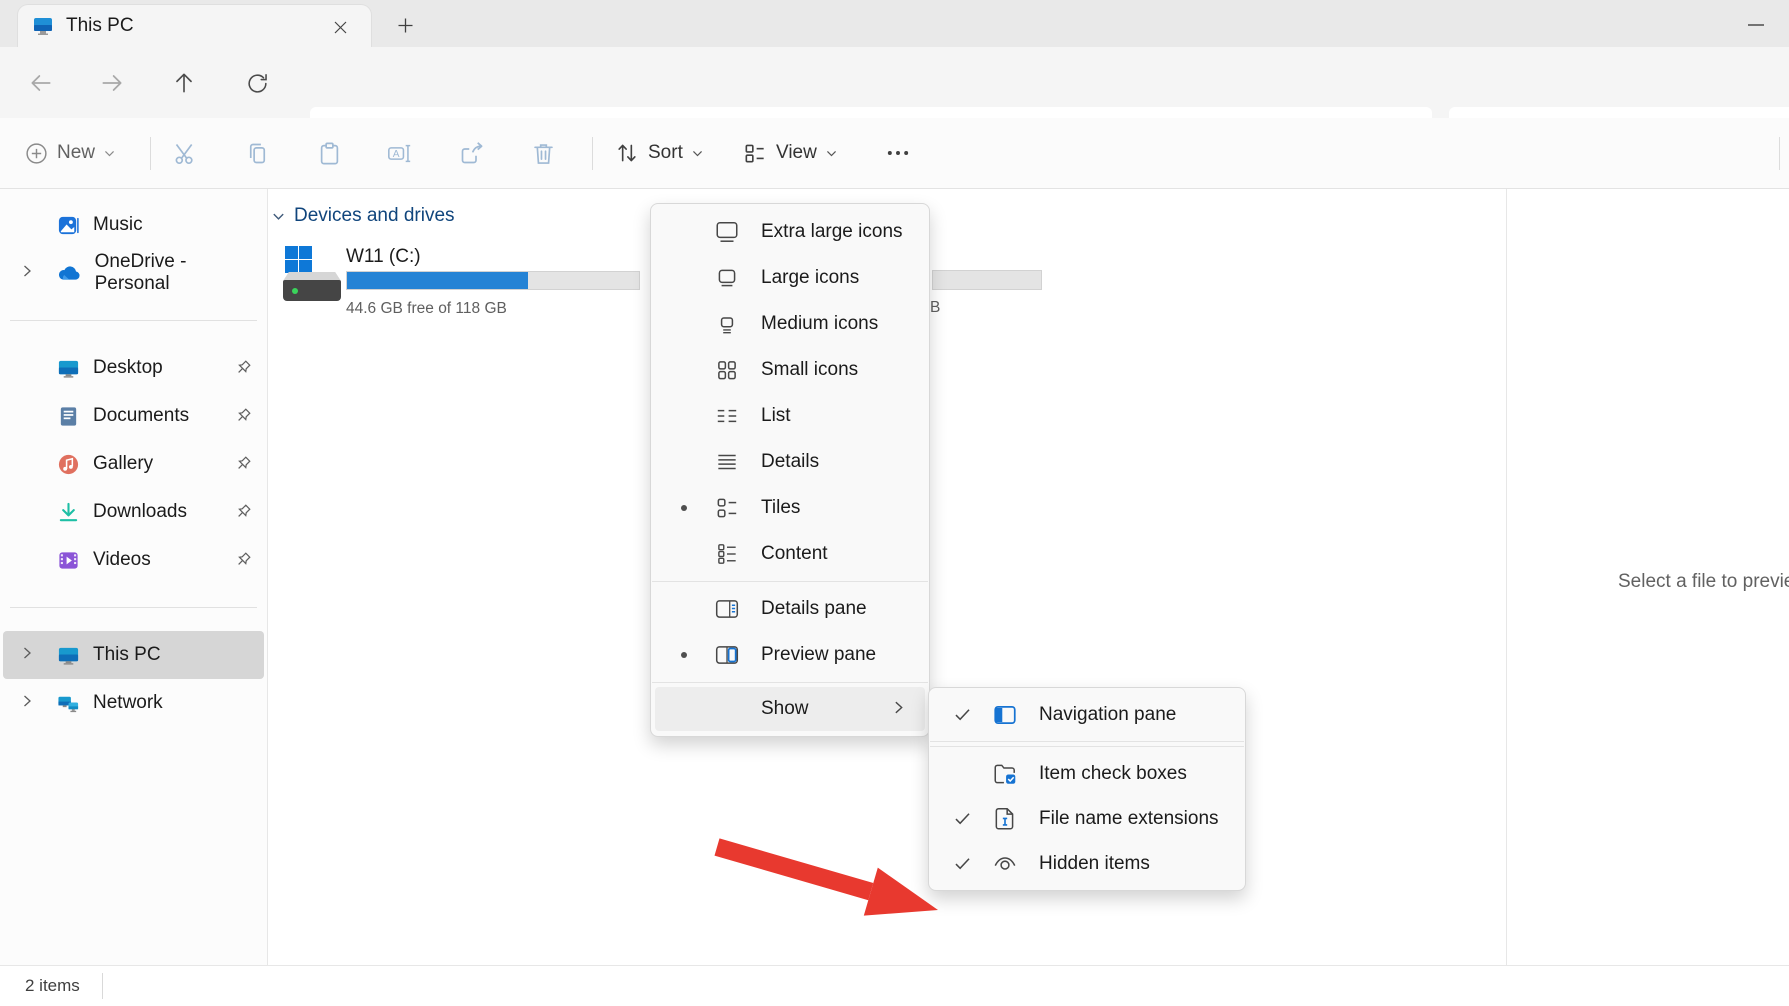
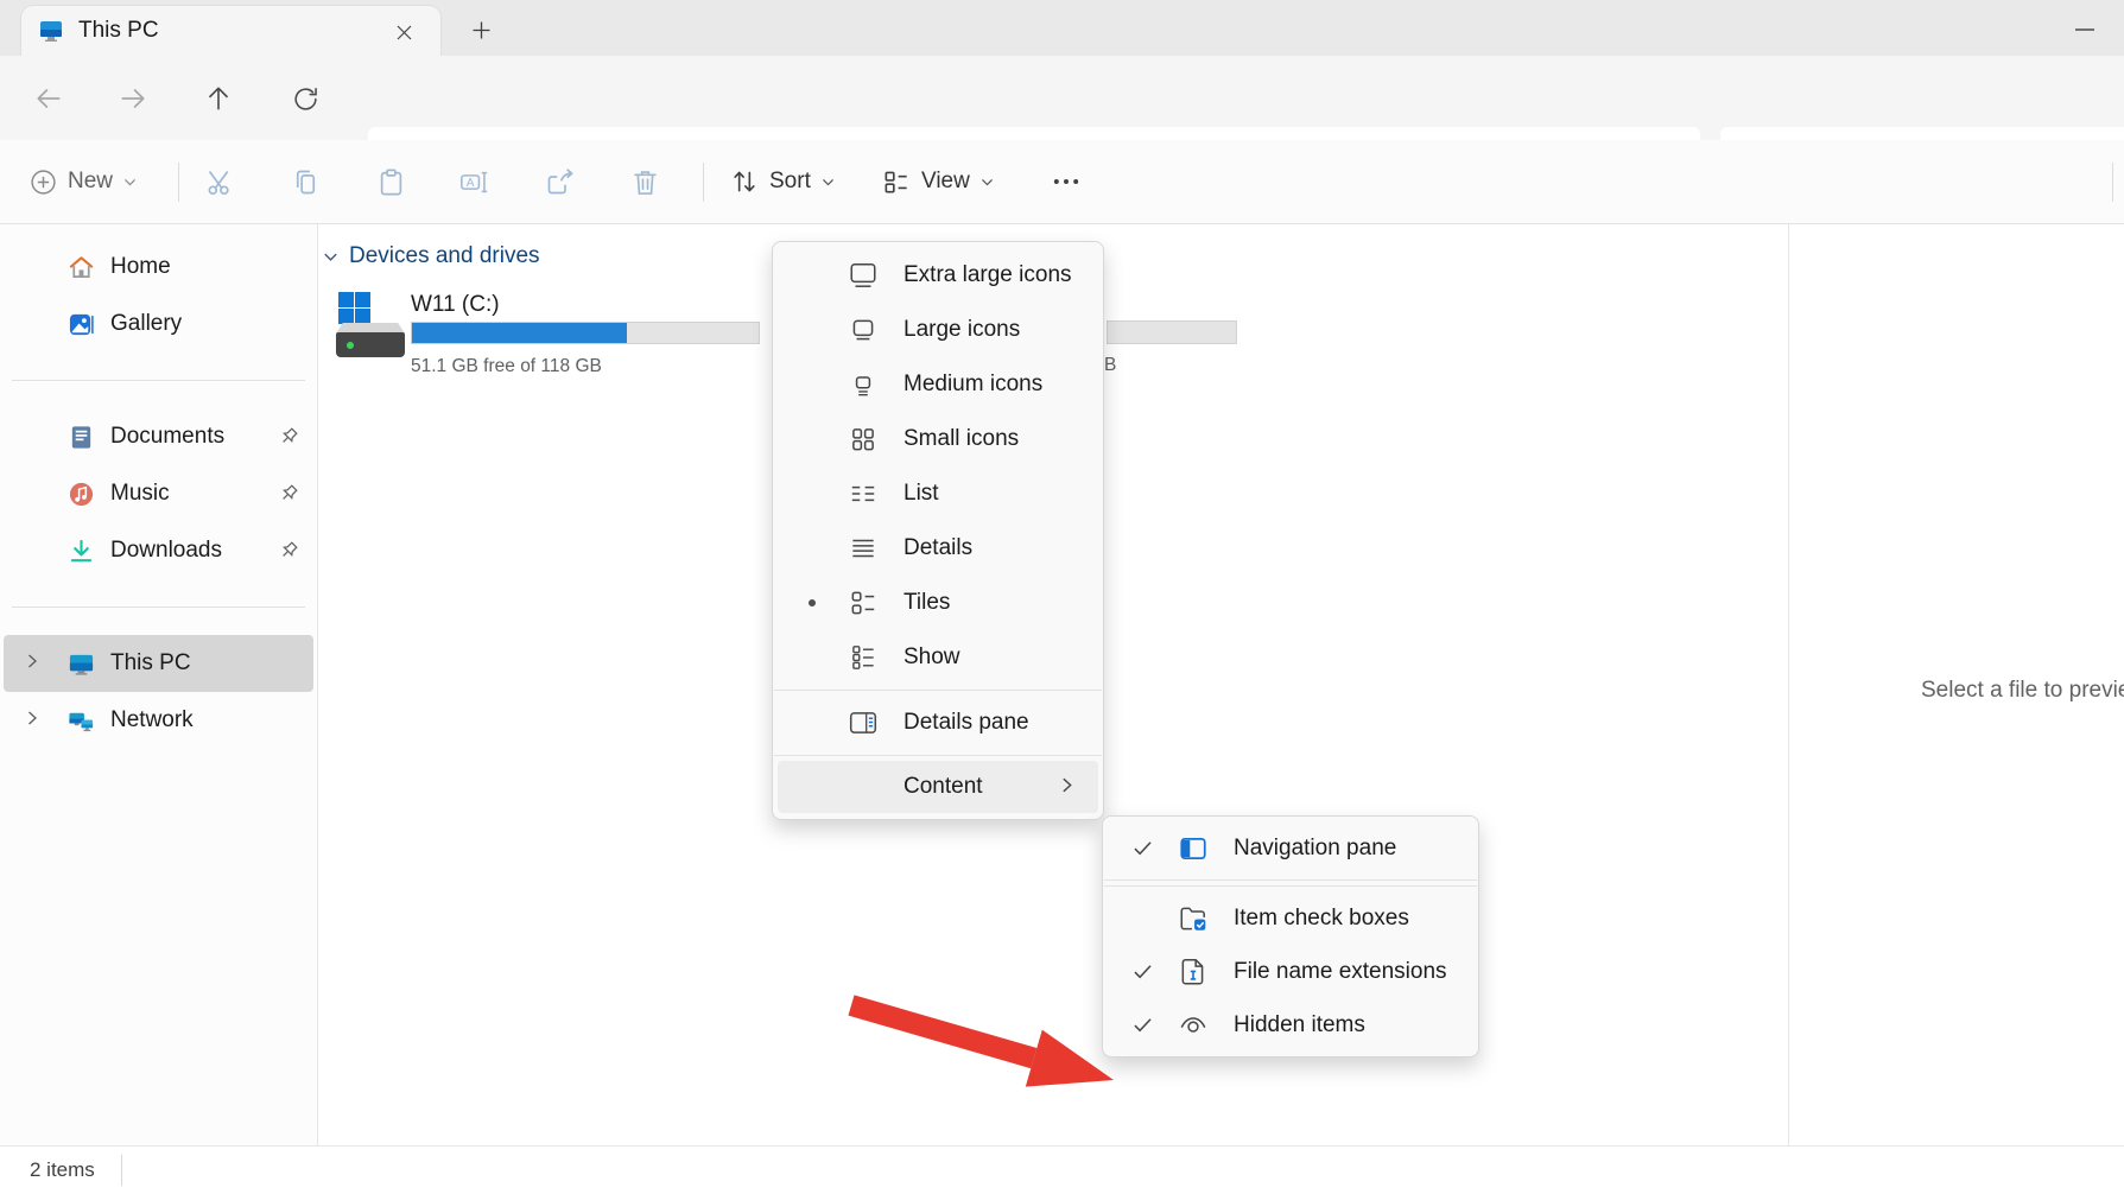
  This PC
  New
  A
  Sort
  View
+ Home
- Music
+ Gallery
- OneDrive - Personal
- Desktop
  Documents
- Gallery
+ Music
  Downloads
- Videos
  This PC
  Network
  Devices and drives
  W11 (C:)
- 44.6 GB free of 118 GB
+ 51.1 GB free of 118 GB
  B
  Select a file to previ
  2 items
  Extra large icons
  Large icons
  Medium icons
  Small icons
  List
  Details
  Tiles
- Content
+ Show
  Details pane
- Preview pane
- Show
+ Content
  Navigation pane
  Item check boxes
  File name extensions
  Hidden items
